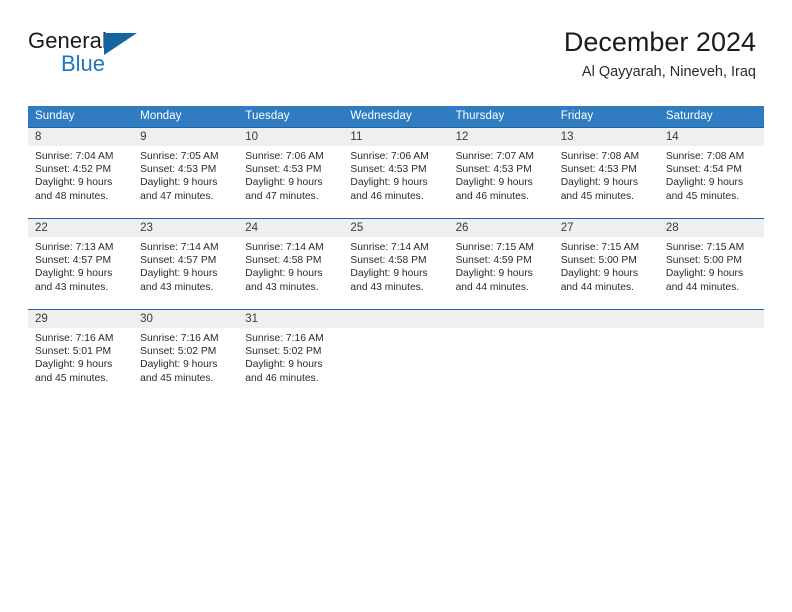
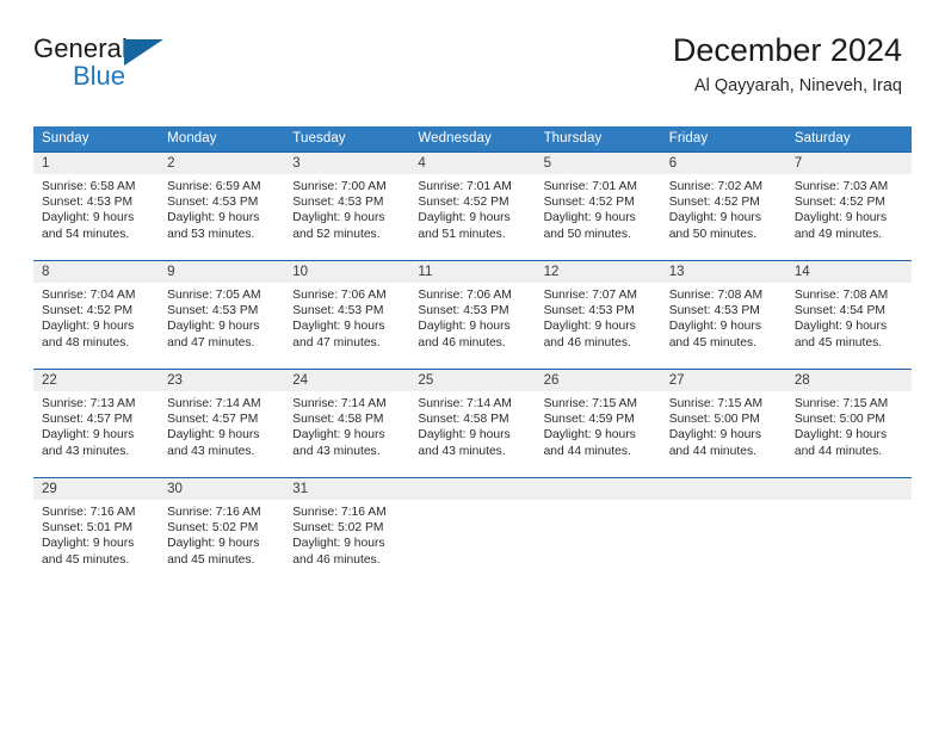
  General
  Blue
  December 2024
  Al Qayyarah, Nineveh, Iraq
  Sunday	Monday	Tuesday	Wednesday	Thursday	Friday	Saturday
+ 1Sunrise: 6:58 AMSunset: 4:53 PMDaylight: 9 hoursand 54 minutes.	2Sunrise: 6:59 AMSunset: 4:53 PMDaylight: 9 hoursand 53 minutes.	3Sunrise: 7:00 AMSunset: 4:53 PMDaylight: 9 hoursand 52 minutes.	4Sunrise: 7:01 AMSunset: 4:52 PMDaylight: 9 hoursand 51 minutes.	5Sunrise: 7:01 AMSunset: 4:52 PMDaylight: 9 hoursand 50 minutes.	6Sunrise: 7:02 AMSunset: 4:52 PMDaylight: 9 hoursand 50 minutes.	7Sunrise: 7:03 AMSunset: 4:52 PMDaylight: 9 hoursand 49 minutes.
  8Sunrise: 7:04 AMSunset: 4:52 PMDaylight: 9 hoursand 48 minutes.	9Sunrise: 7:05 AMSunset: 4:53 PMDaylight: 9 hoursand 47 minutes.	10Sunrise: 7:06 AMSunset: 4:53 PMDaylight: 9 hoursand 47 minutes.	11Sunrise: 7:06 AMSunset: 4:53 PMDaylight: 9 hoursand 46 minutes.	12Sunrise: 7:07 AMSunset: 4:53 PMDaylight: 9 hoursand 46 minutes.	13Sunrise: 7:08 AMSunset: 4:53 PMDaylight: 9 hoursand 45 minutes.	14Sunrise: 7:08 AMSunset: 4:54 PMDaylight: 9 hoursand 45 minutes.
  22Sunrise: 7:13 AMSunset: 4:57 PMDaylight: 9 hoursand 43 minutes.	23Sunrise: 7:14 AMSunset: 4:57 PMDaylight: 9 hoursand 43 minutes.	24Sunrise: 7:14 AMSunset: 4:58 PMDaylight: 9 hoursand 43 minutes.	25Sunrise: 7:14 AMSunset: 4:58 PMDaylight: 9 hoursand 43 minutes.	26Sunrise: 7:15 AMSunset: 4:59 PMDaylight: 9 hoursand 44 minutes.	27Sunrise: 7:15 AMSunset: 5:00 PMDaylight: 9 hoursand 44 minutes.	28Sunrise: 7:15 AMSunset: 5:00 PMDaylight: 9 hoursand 44 minutes.
  29Sunrise: 7:16 AMSunset: 5:01 PMDaylight: 9 hoursand 45 minutes.	30Sunrise: 7:16 AMSunset: 5:02 PMDaylight: 9 hoursand 45 minutes.	31Sunrise: 7:16 AMSunset: 5:02 PMDaylight: 9 hoursand 46 minutes.
